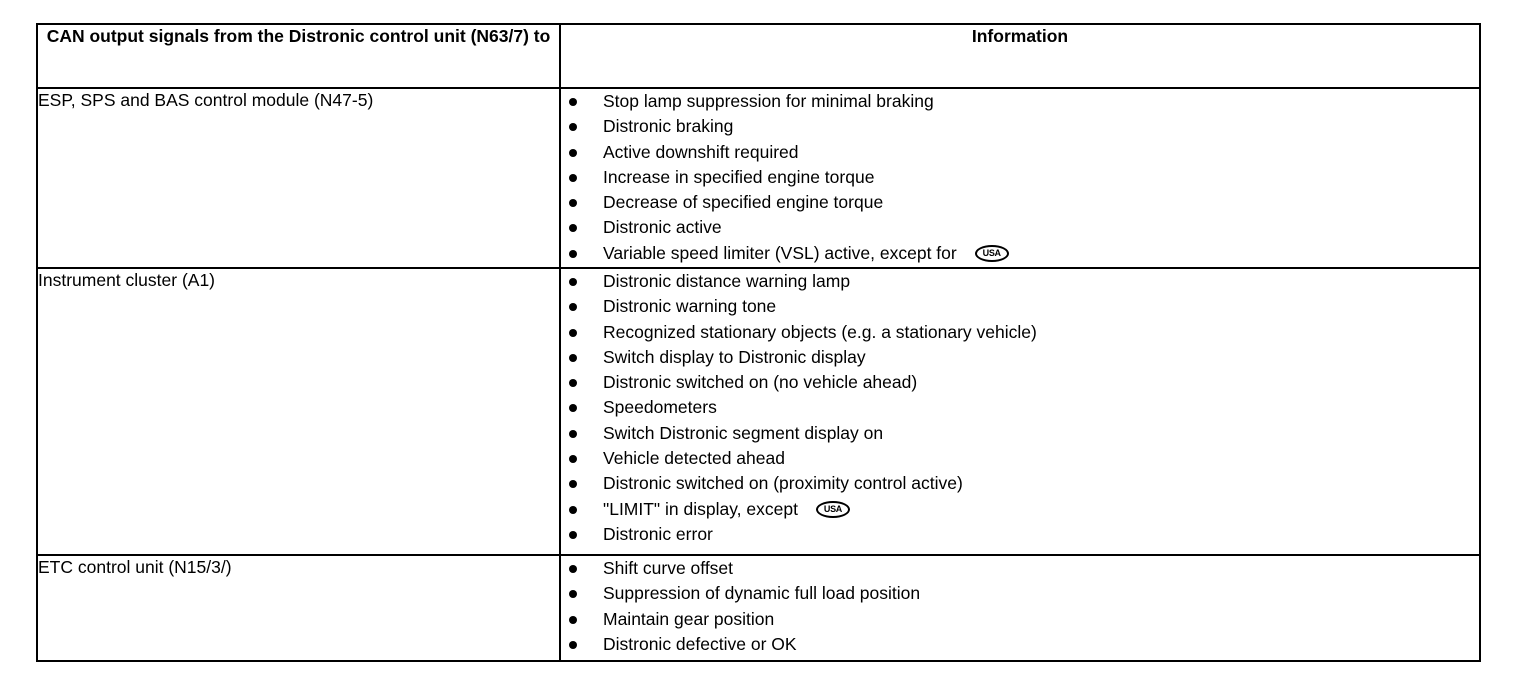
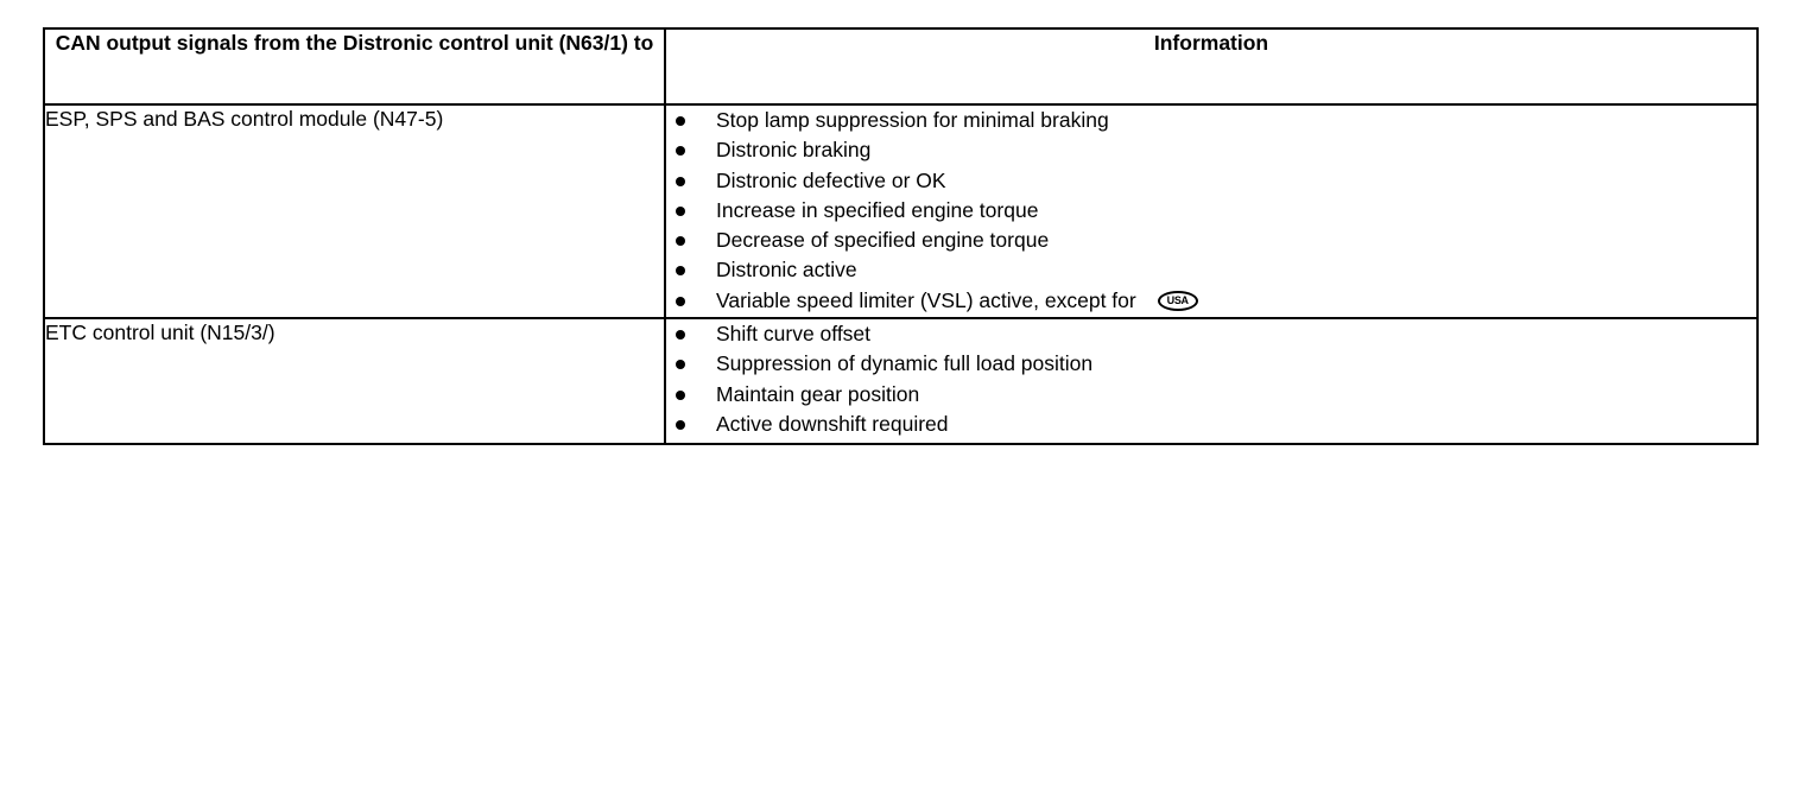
- CAN output signals from the Distronic control unit (N63/7) to	Information
+ CAN output signals from the Distronic control unit (N63/1) to	Information
- ESP, SPS and BAS control module (N47-5)	Stop lamp suppression for minimal braking Distronic braking Active downshift required Increase in specified engine torque Decrease of specified engine torque Distronic active Variable speed limiter (VSL) active, except for USA
+ ESP, SPS and BAS control module (N47-5)	Stop lamp suppression for minimal braking Distronic braking Distronic defective or OK Increase in specified engine torque Decrease of specified engine torque Distronic active Variable speed limiter (VSL) active, except for USA
- Instrument cluster (A1)	Distronic distance warning lamp Distronic warning tone Recognized stationary objects (e.g. a stationary vehicle) Switch display to Distronic display Distronic switched on (no vehicle ahead) Speedometers Switch Distronic segment display on Vehicle detected ahead Distronic switched on (proximity control active) "LIMIT" in display, except USA Distronic error
- ETC control unit (N15/3/)	Shift curve offset Suppression of dynamic full load position Maintain gear position Distronic defective or OK
+ ETC control unit (N15/3/)	Shift curve offset Suppression of dynamic full load position Maintain gear position Active downshift required
